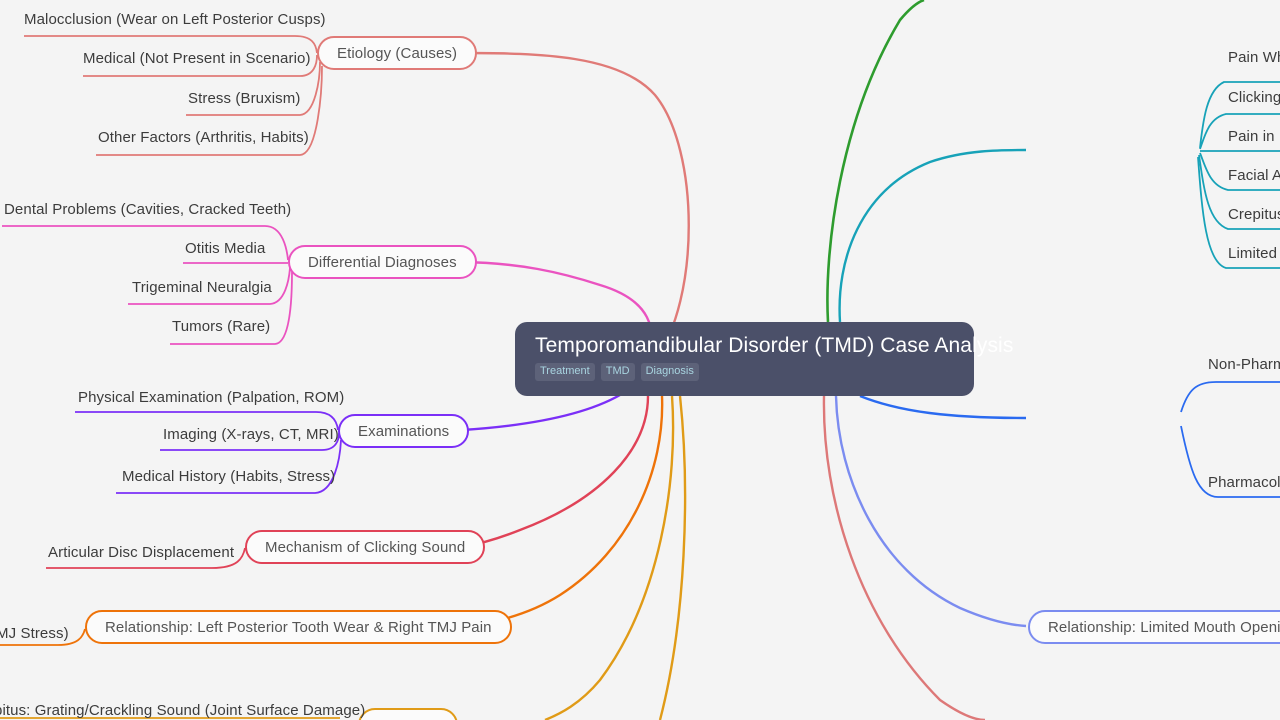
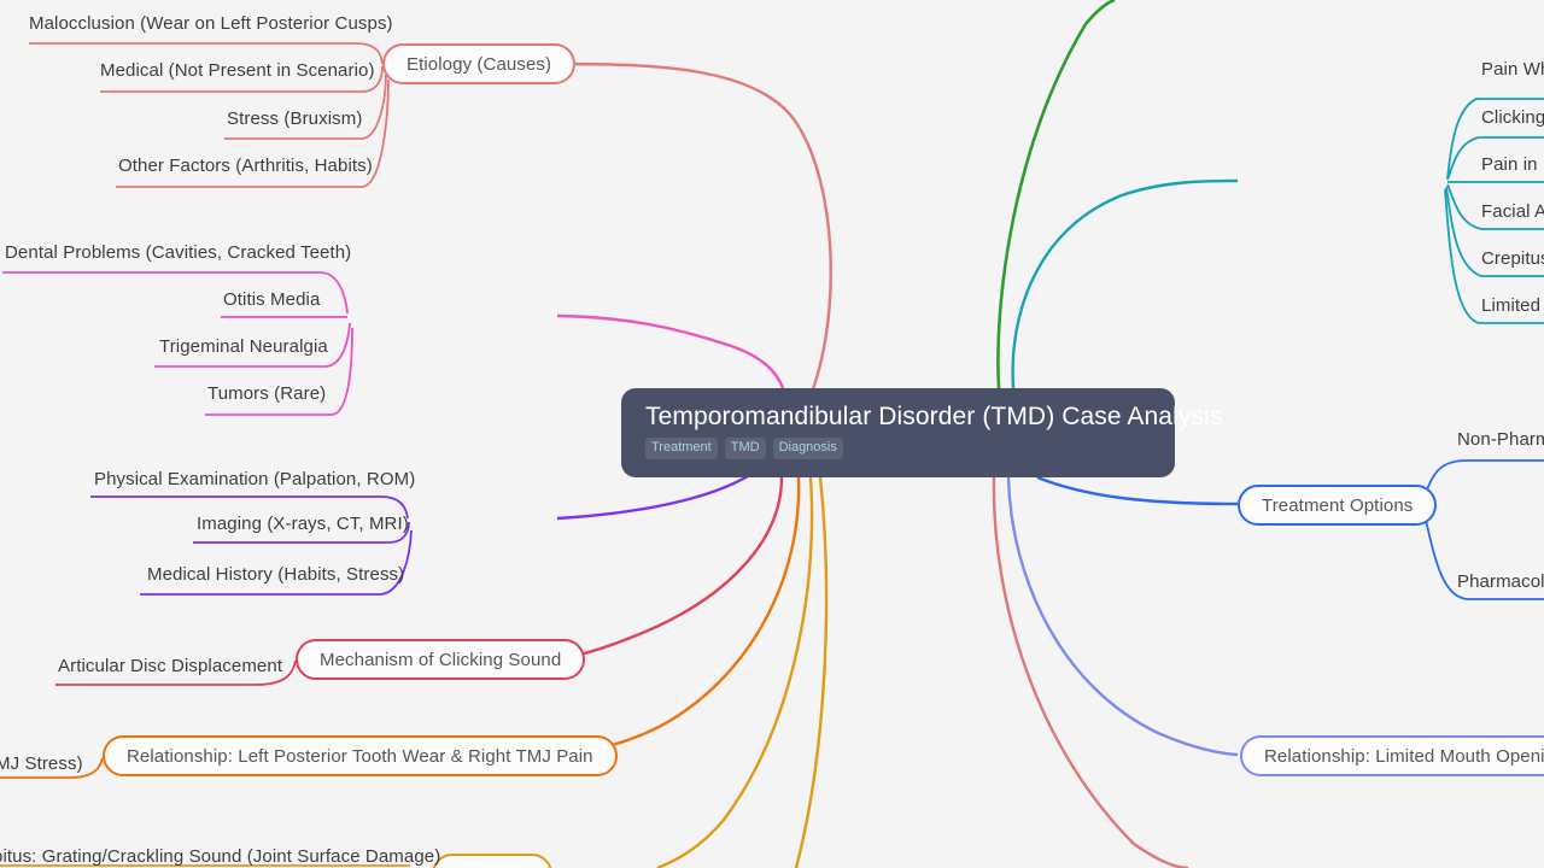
  Temporomandibular Disorder (TMD) Case Analysis
  Treatment
  TMD
  Diagnosis
  Etiology (Causes)
- Differential Diagnoses
- Examinations
  Mechanism of Clicking Sound
  Relationship: Left Posterior Tooth Wear & Right TMJ Pain
+ Treatment Options
  Relationship: Limited Mouth Openi
  Malocclusion (Wear on Left Posterior Cusps)
  Medical (Not Present in Scenario)
  Stress (Bruxism)
  Other Factors (Arthritis, Habits)
  Dental Problems (Cavities, Cracked Teeth)
  Otitis Media
  Trigeminal Neuralgia
  Tumors (Rare)
  Physical Examination (Palpation, ROM)
  Imaging (X-rays, CT, MRI)
  Medical History (Habits, Stress)
  Articular Disc Displacement
  MJ Stress)
  itus: Grating/Crackling Sound (Joint Surface Damage)
  Pain W
  Clicking
  Pain in
  Facial A
  Crepitu
  Limited
  Non-Pharm
  Pharmacol
